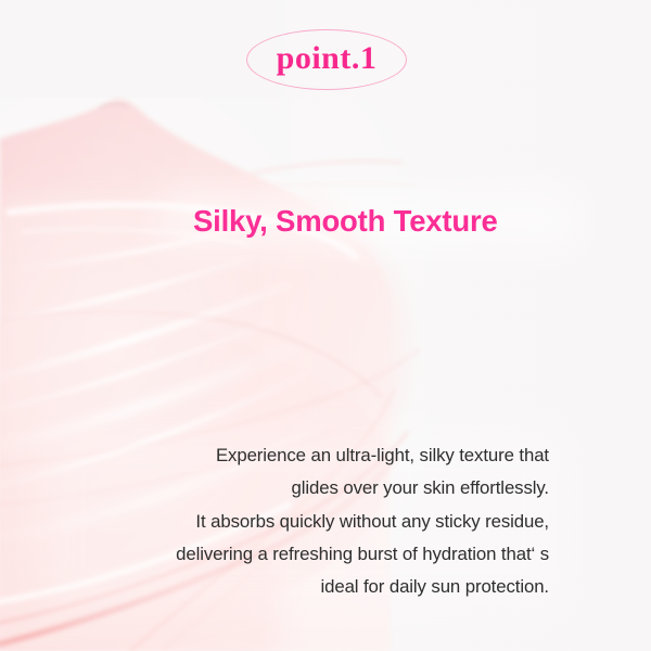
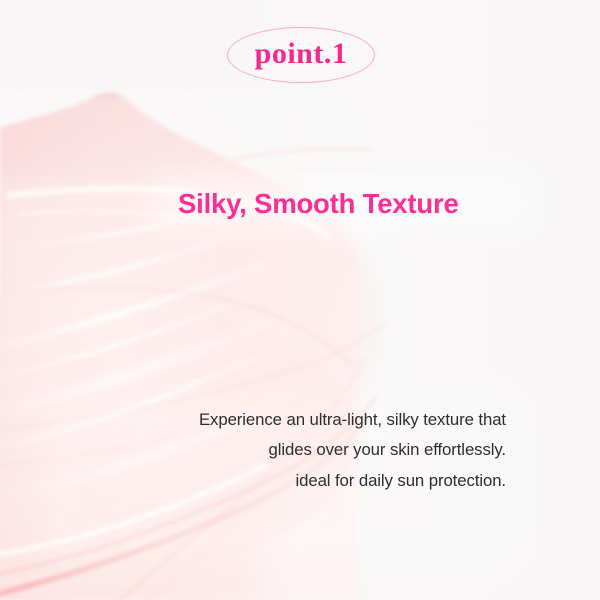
  point.1
  Silky, Smooth Texture
  Experience an ultra-light, silky texture that
  glides over your skin effortlessly.
- It absorbs quickly without any sticky residue,
- delivering a refreshing burst of hydration that‘ s
  ideal for daily sun protection.
